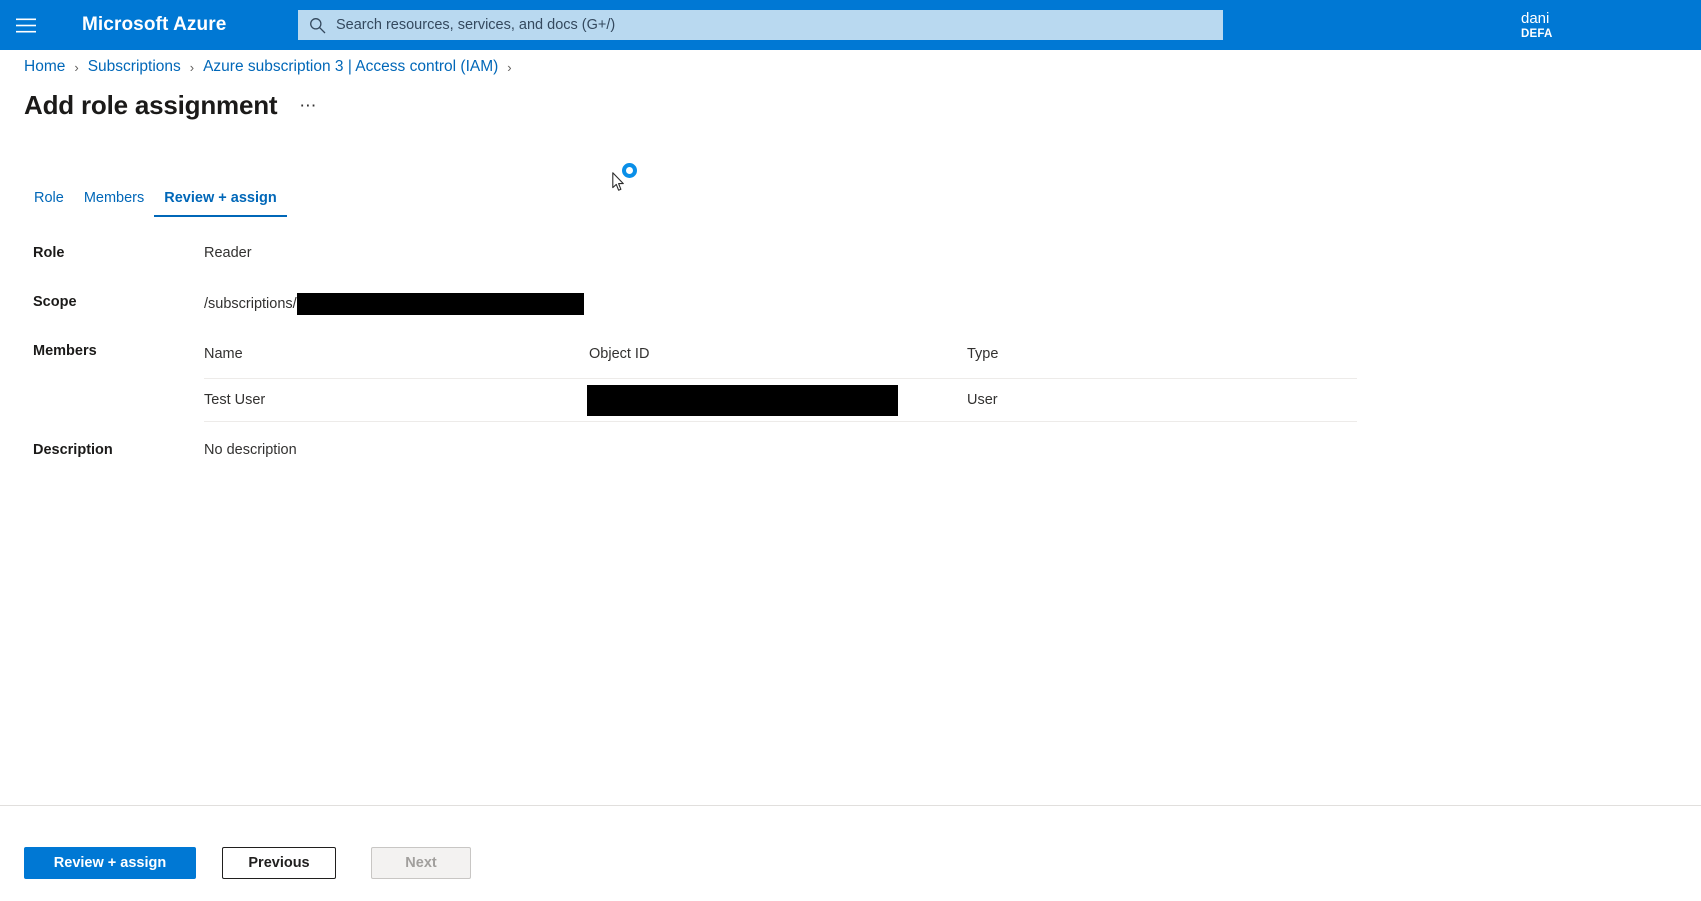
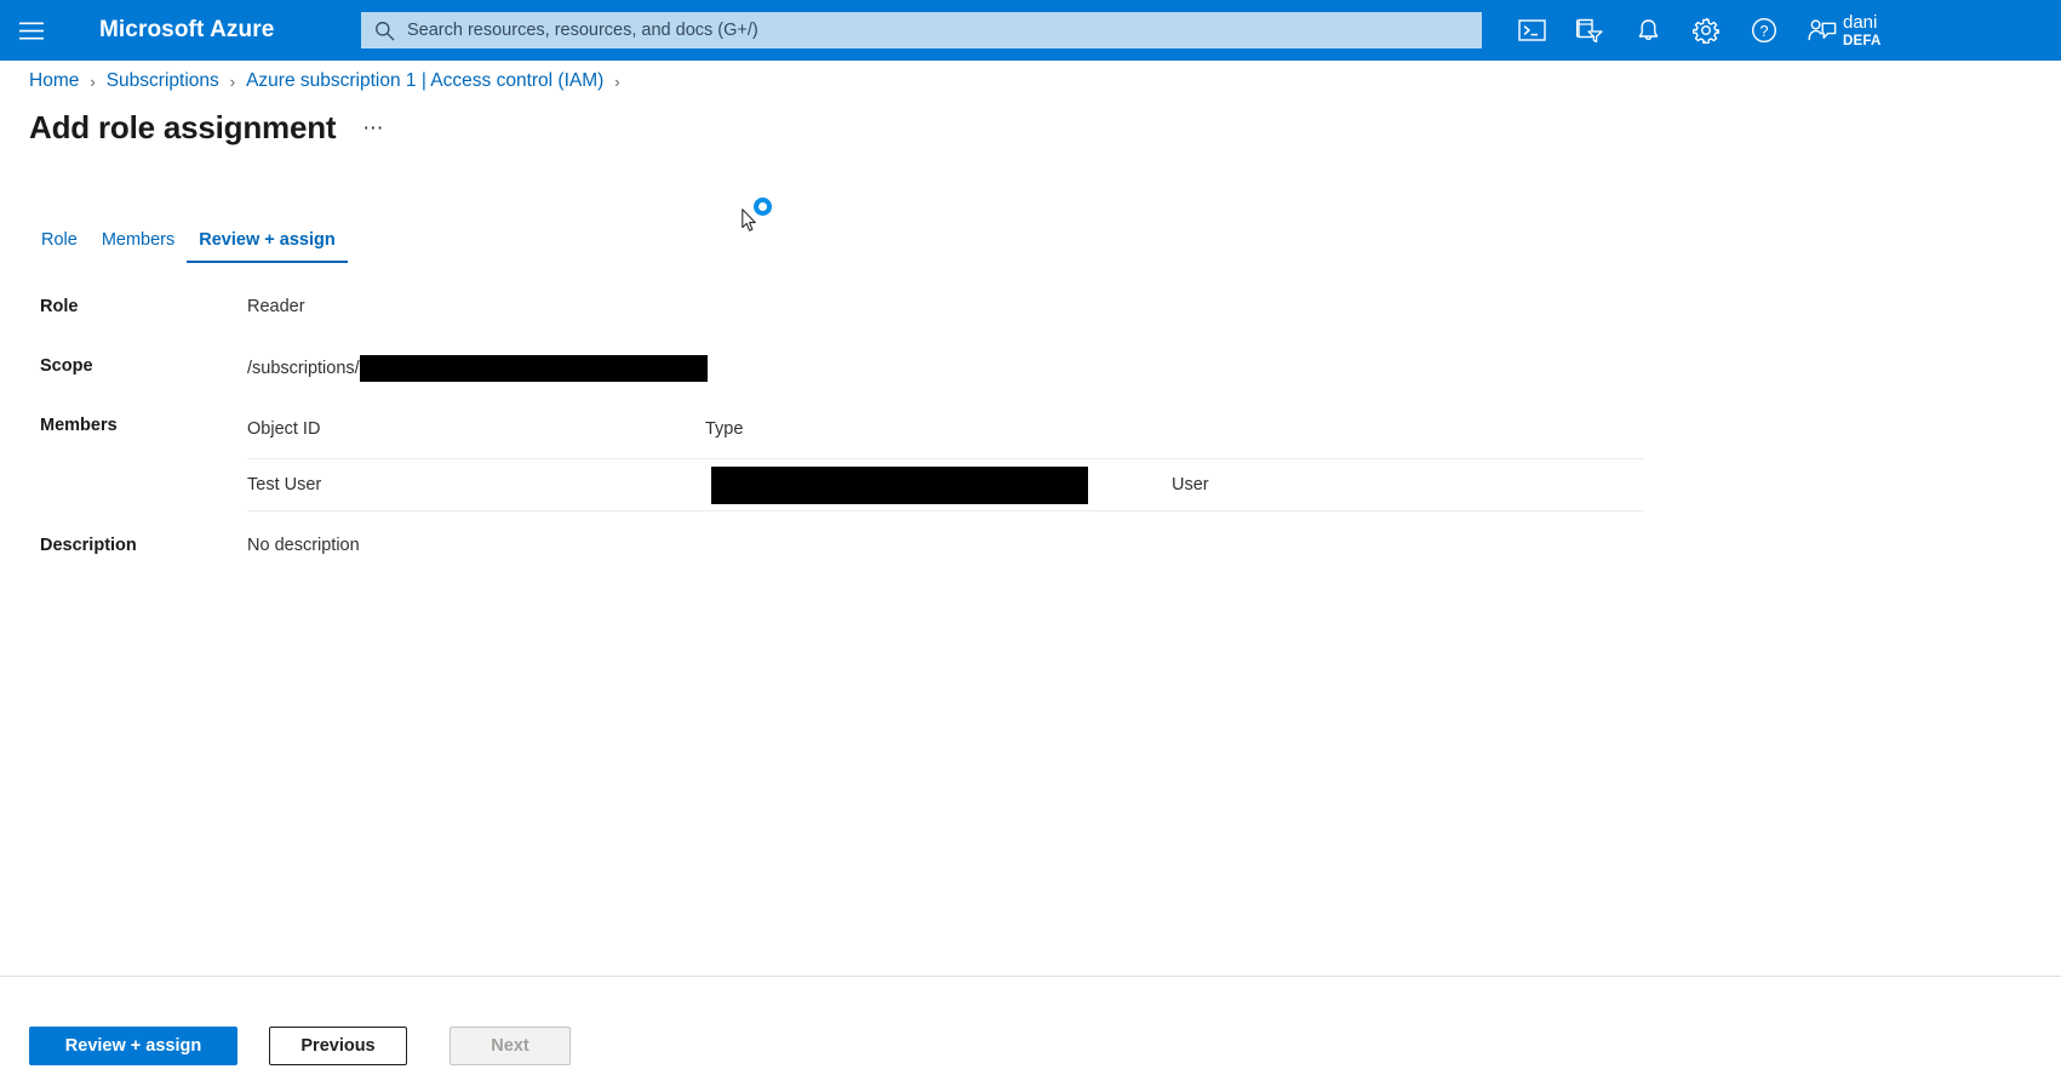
  Microsoft Azure
- Search resources, services, and docs (G+/)
+ Search resources, resources, and docs (G+/)
+ ?
  dani
  DEFA
  Home
  ›
  Subscriptions
  ›
- Azure subscription 3 | Access control (IAM)
+ Azure subscription 1 | Access control (IAM)
  ›
  Add role assignment
  ⋯
  Role
  Members
  Review + assign
  Role
  Reader
  Scope
  /subscriptions/
  Members
- Name
  Object ID
  Type
  Test User
  User
  Description
  No description
  Review + assign
  Previous
  Next
